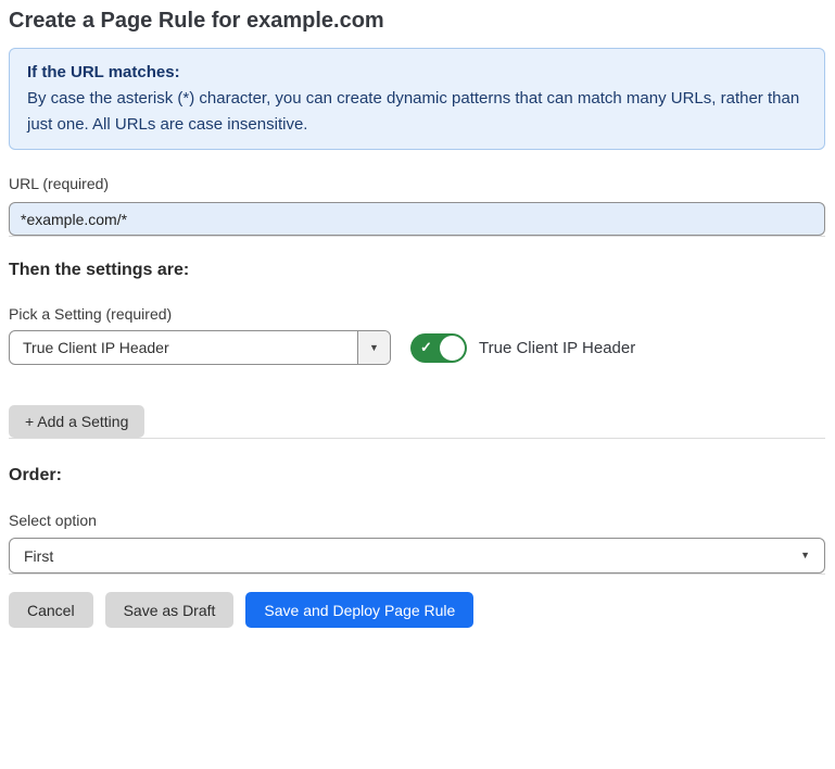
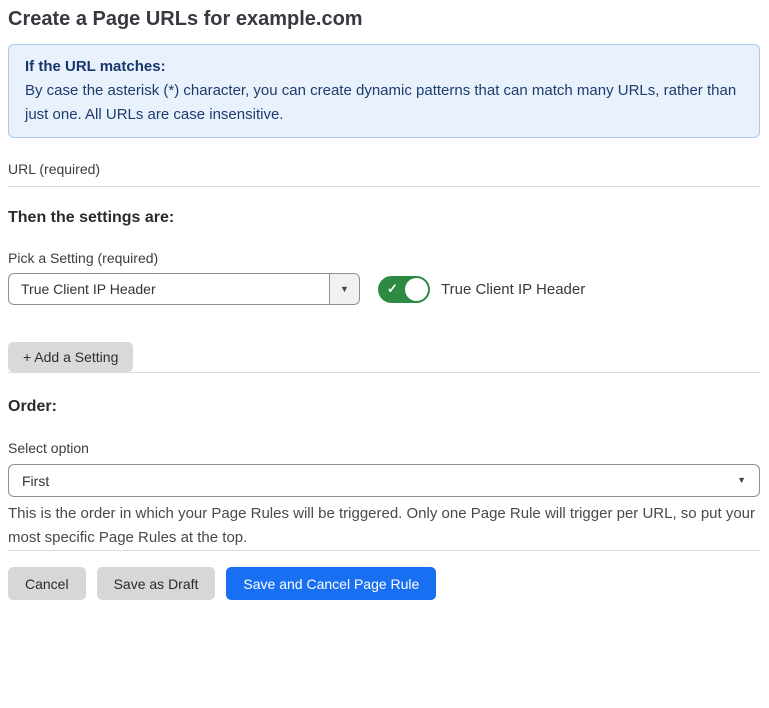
- Create a Page Rule for example.com
+ Create a Page URLs for example.com
  If the URL matches:
  By case the asterisk (*) character, you can create dynamic patterns that can match many URLs, rather than just one. All URLs are case insensitive.
  URL (required)
- *example.com/*
  Then the settings are:
  Pick a Setting (required)
  True Client IP Header
  ▼
  ✓
  True Client IP Header
  + Add a Setting
  Order:
  Select option
  First
  ▼
+ This is the order in which your Page Rules will be triggered. Only one Page Rule will trigger per URL, so put your most specific Page Rules at the top.
  Cancel
  Save as Draft
- Save and Deploy Page Rule
+ Save and Cancel Page Rule
